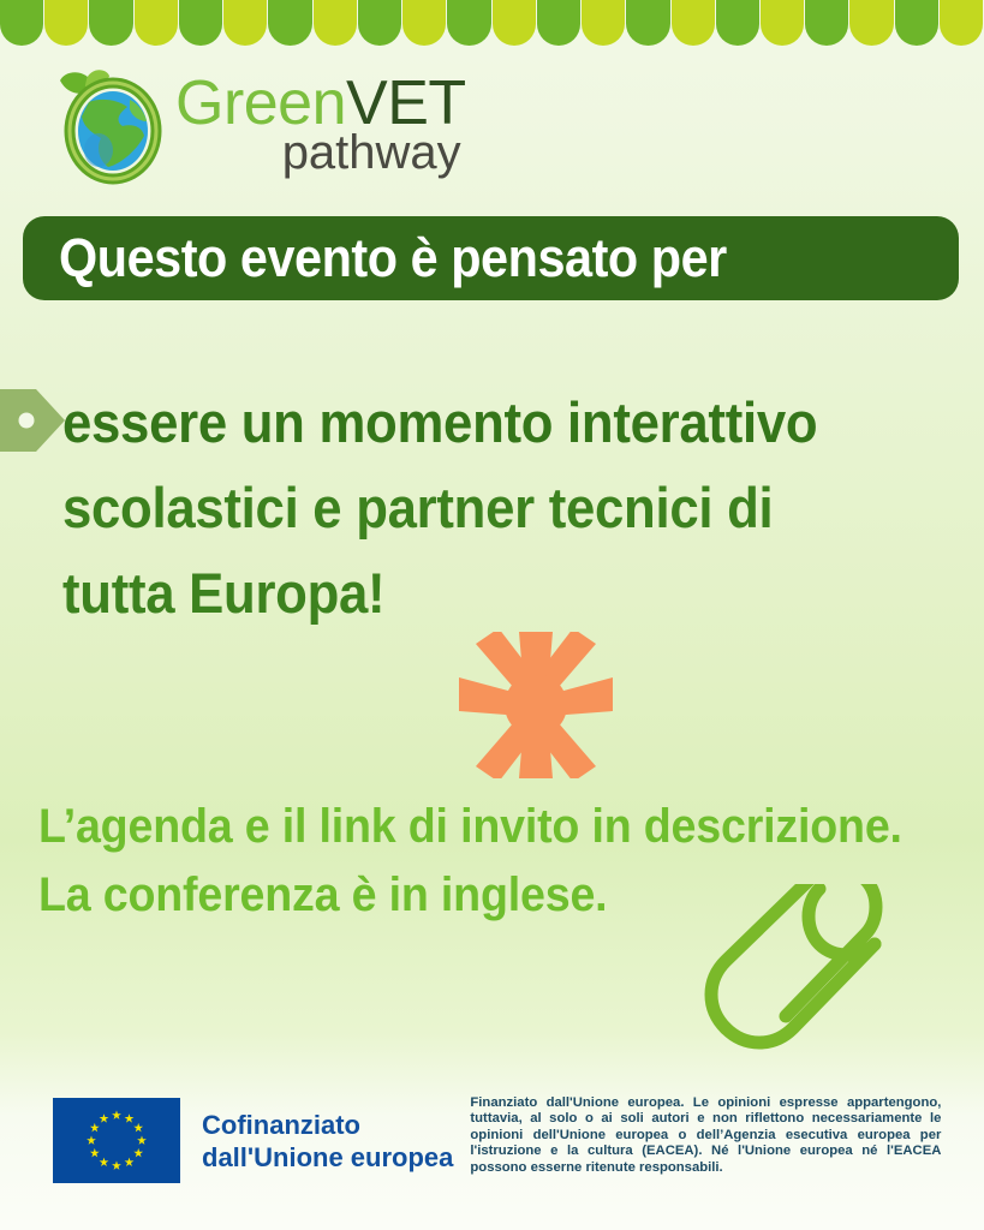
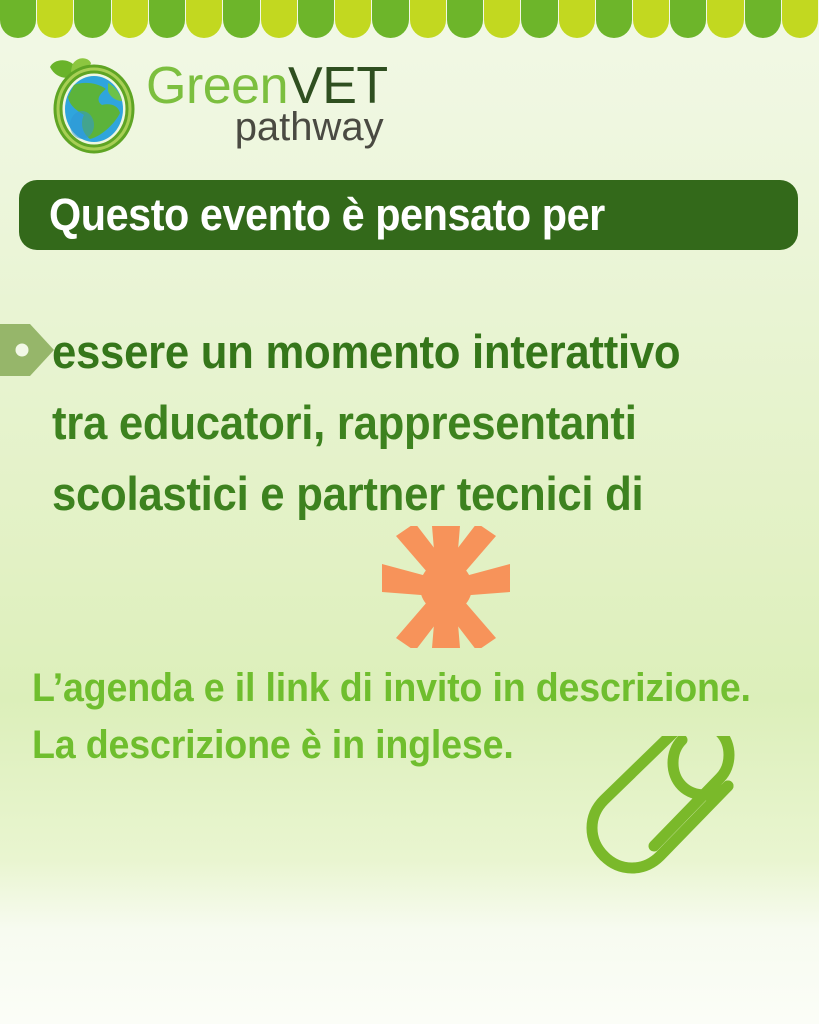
  GreenVET
  pathway
  Questo evento è pensato per
  essere un momento interattivo
+ tra educatori, rappresentanti
  scolastici e partner tecnici di
- tutta Europa!
  L’agenda e il link di invito in descrizione.
- La conferenza è in inglese.
+ La descrizione è in inglese.
- Cofinanziato
- dall'Unione europea
- Finanziato dall'Unione europea. Le opinioni espresse appartengono, tuttavia, al solo o ai soli autori e non riflettono necessariamente le opinioni dell'Unione europea o dell’Agenzia esecutiva europea per l'istruzione e la cultura (EACEA). Né l'Unione europea né l'EACEA possono esserne ritenute responsabili.
